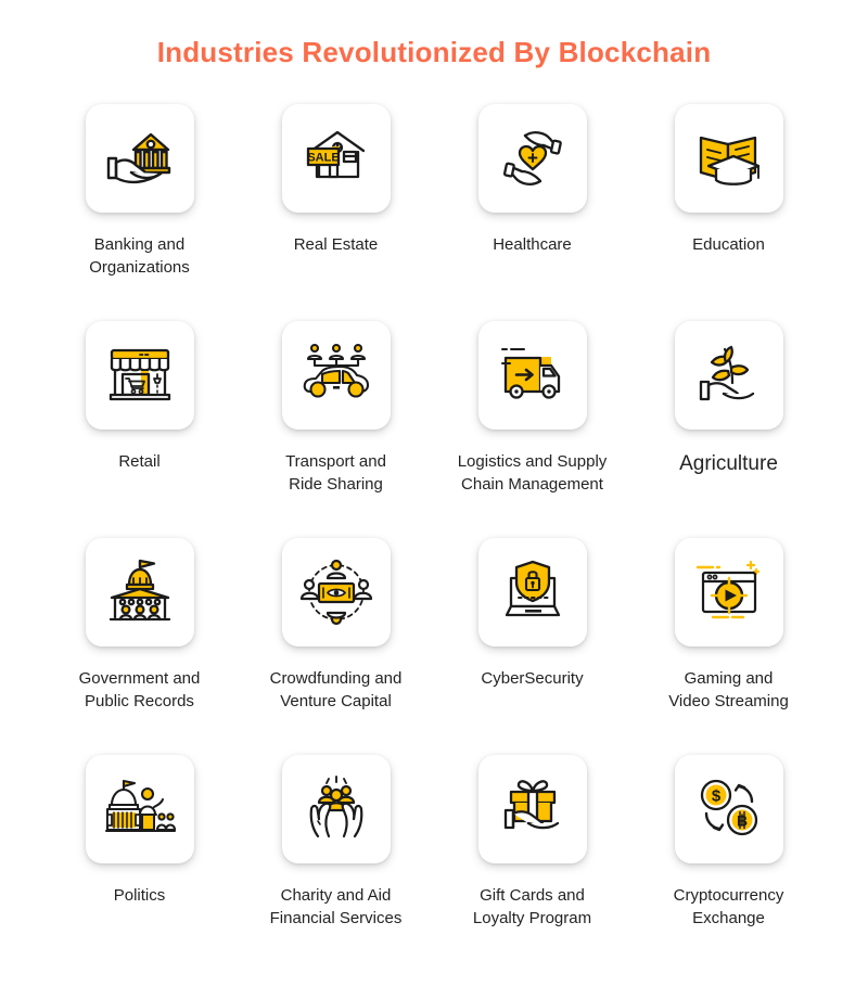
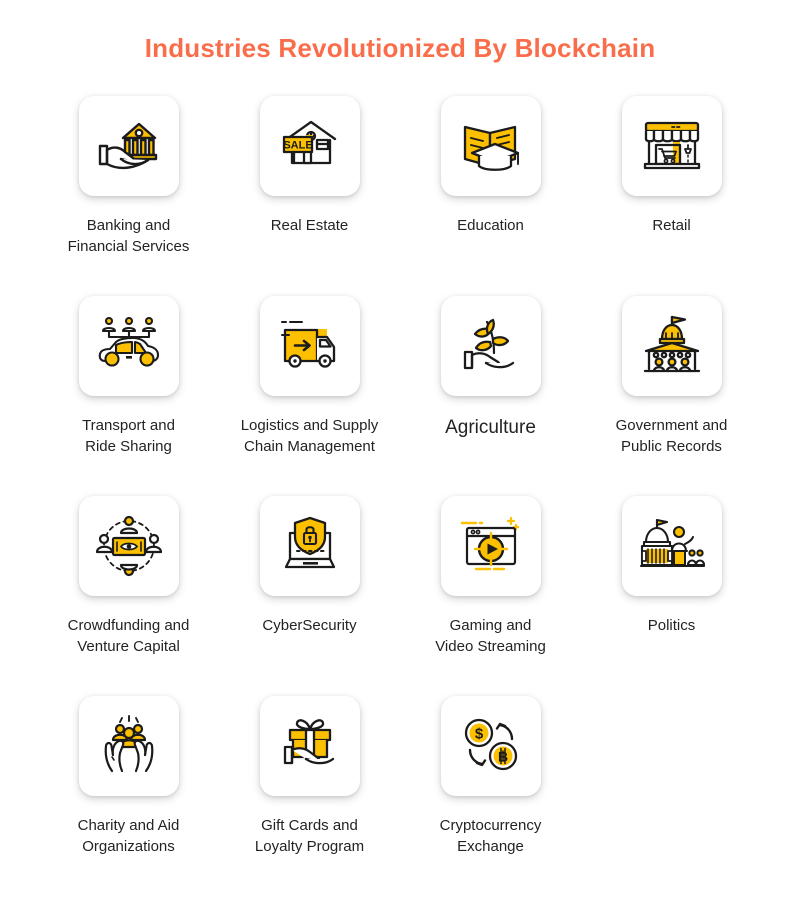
  Industries Revolutionized By Blockchain
  Banking and
- Organizations
+ Financial Services
  SALE
  Real Estate
- Healthcare
  Education
  Retail
  Transport and
  Ride Sharing
  Logistics and Supply
  Chain Management
  Agriculture
  Government and
  Public Records
  Crowdfunding and
  Venture Capital
  CyberSecurity
  Gaming and
  Video Streaming
  Politics
  Charity and Aid
- Financial Services
+ Organizations
  Gift Cards and
  Loyalty Program
  $
  Cryptocurrency
  Exchange
